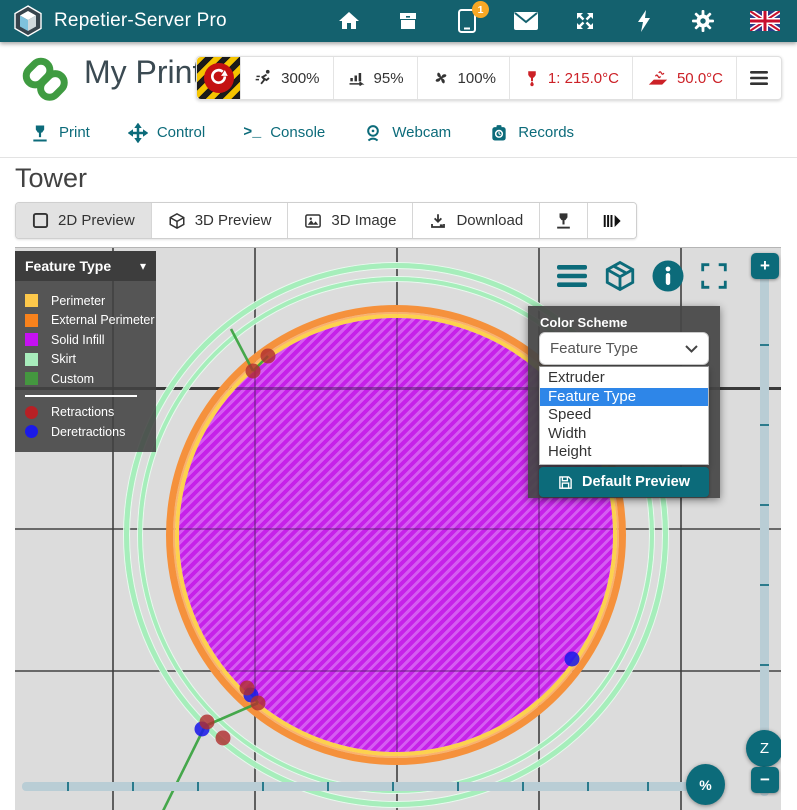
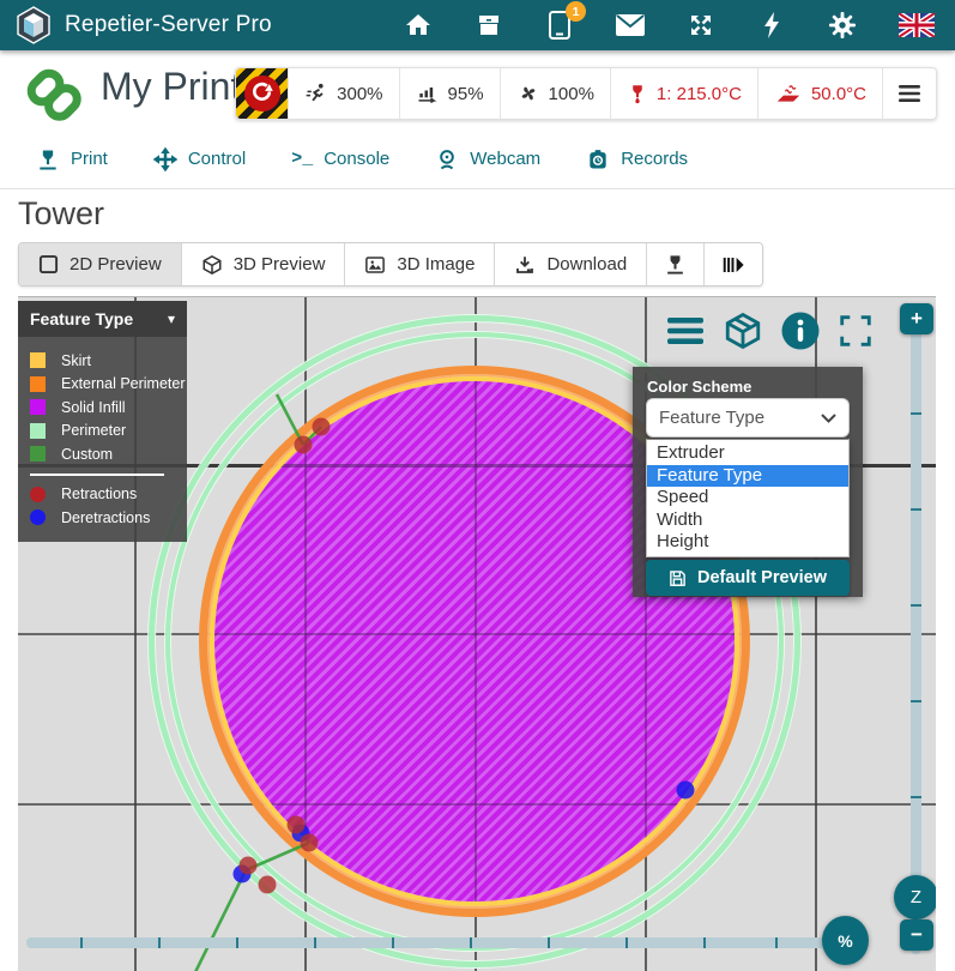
  Repetier-Server Pro
  1
  300%
  95%
  100%
  1: 215.0°C
  50.0°C
  Print
  Control
  >_
  Console
  Webcam
  Records
  Tower
  2D Preview
  3D Preview
  3D Image
  Download
  Feature Type
  ▾
- Perimeter
+ Skirt
  External Perimeter
  Solid Infill
- Skirt
+ Perimeter
  Custom
  Retractions
  Deretractions
  Color Scheme
  Feature Type
  Extruder
  Feature Type
  Speed
  Width
  Height
  Default Preview
  +
  Z
  −
  %
